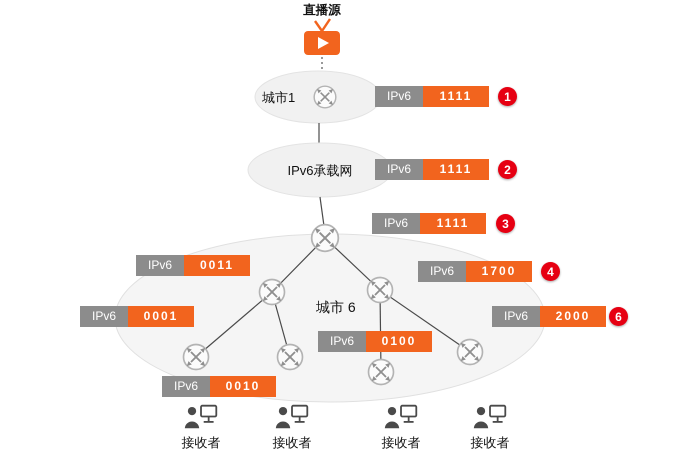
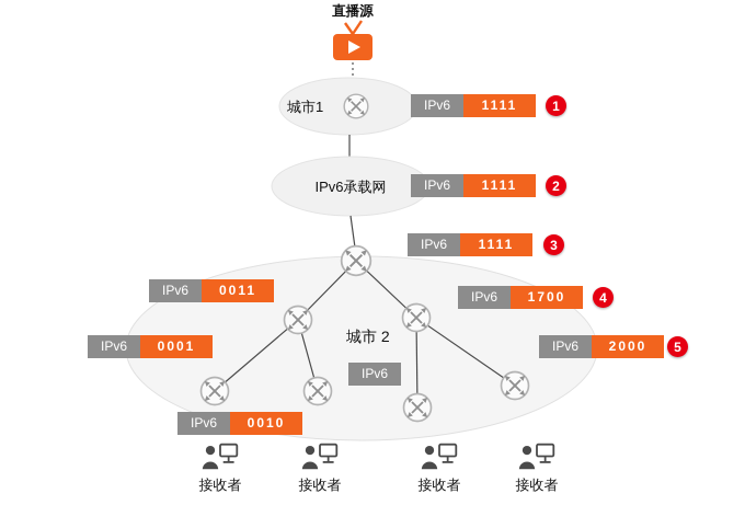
  直播源
  城市1
  IPv6承载网
- 城市 6
+ 城市 2
  IPv6
  1111
  1
  IPv6
  1111
  2
  IPv6
  1111
  3
  IPv6
  0011
  IPv6
  1700
  4
  IPv6
  0001
  IPv6
  2000
- 6
+ 5
  IPv6
- 0100
  IPv6
  0010
  接收者
  接收者
  接收者
  接收者
